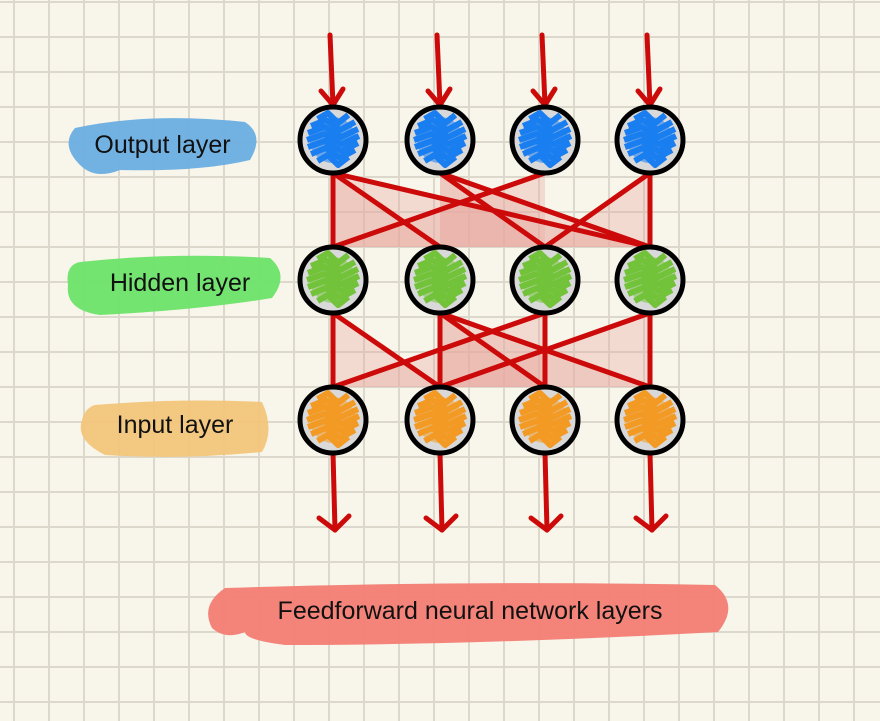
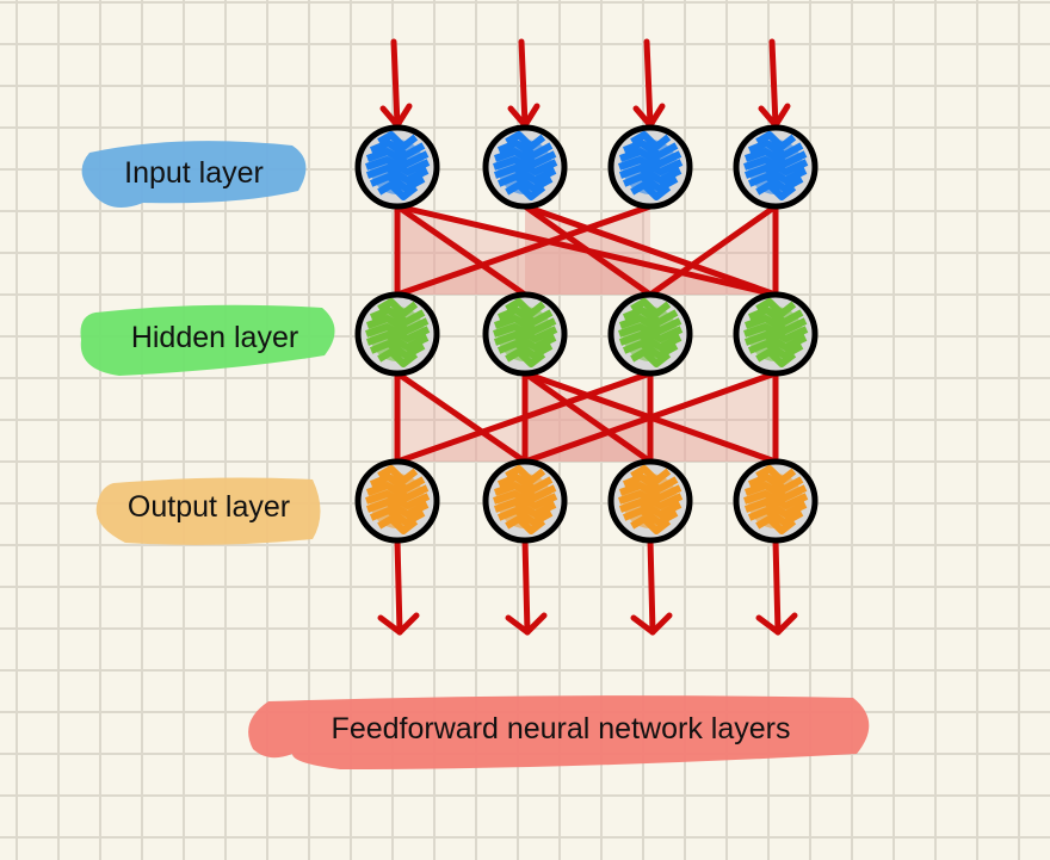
- Output layer
+ Input layer
  Hidden layer
- Input layer
+ Output layer
  Feedforward neural network layers
